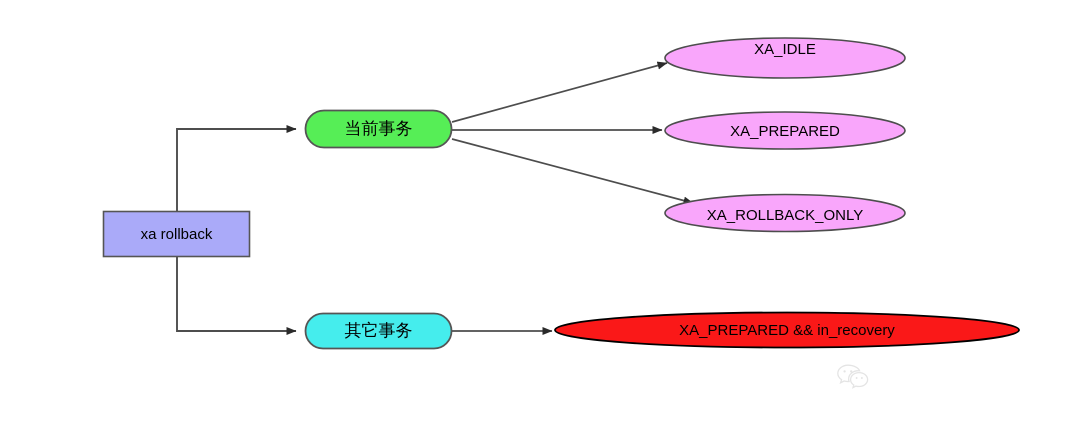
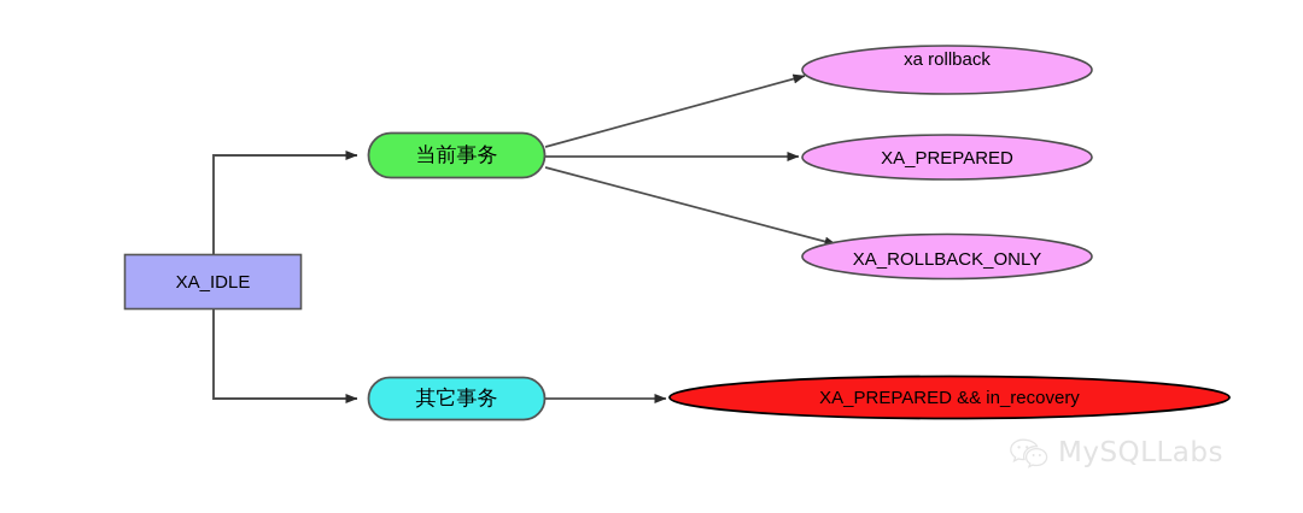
- xa rollback
+ XA_IDLE
  当前事务
  其它事务
- XA_IDLE
+ xa rollback
  XA_PREPARED
  XA_ROLLBACK_ONLY
  XA_PREPARED && in_recovery
+ MySQLLabs
